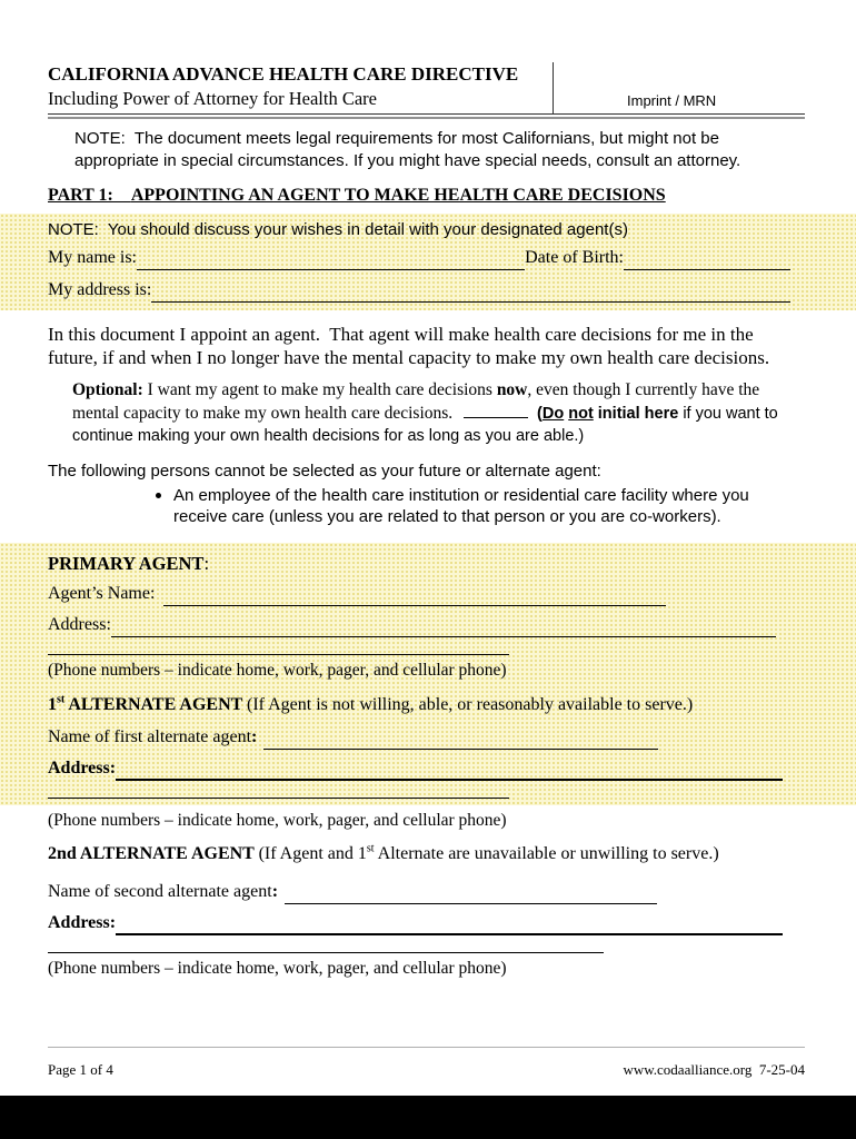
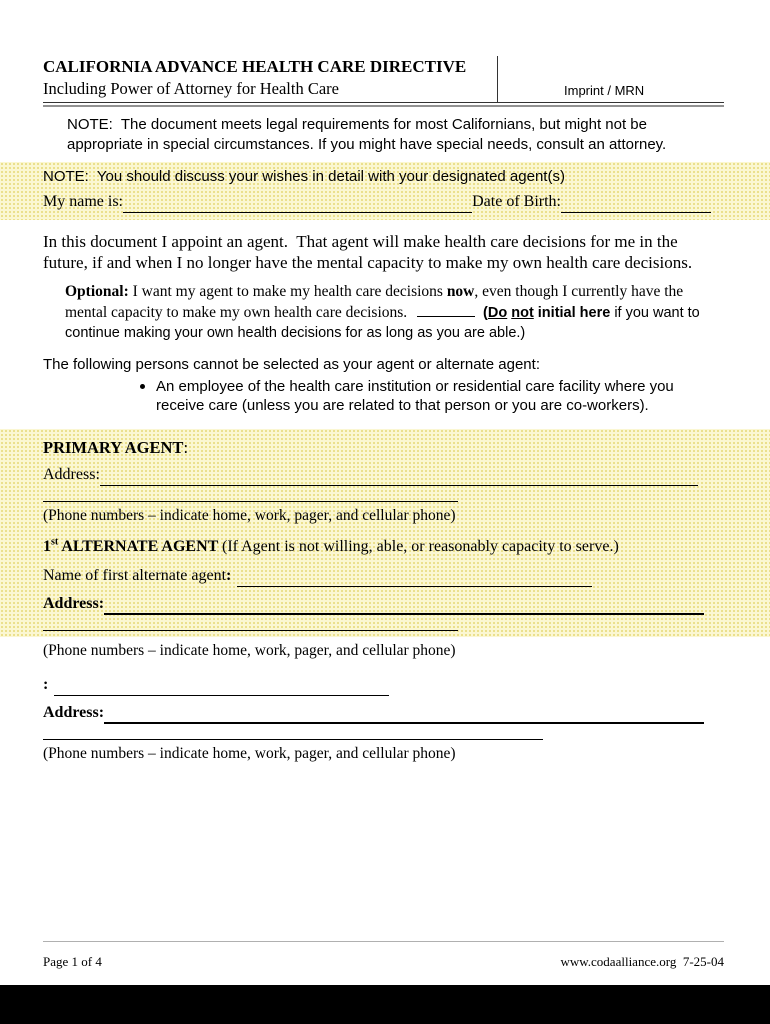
  CALIFORNIA ADVANCE HEALTH CARE DIRECTIVE
  Including Power of Attorney for Health Care
  Imprint / MRN
  NOTE: The document meets legal requirements for most Californians, but might not be appropriate in special circumstances. If you might have special needs, consult an attorney.
- PART 1: APPOINTING AN AGENT TO MAKE HEALTH CARE DECISIONS
  NOTE: You should discuss your wishes in detail with your designated agent(s)
  My name is:
  Date of Birth:
- My address is:
  In this document I appoint an agent. That agent will make health care decisions for me in the future, if and when I no longer have the mental capacity to make my own health care decisions.
  Optional: I want my agent to make my health care decisions now, even though I currently have the mental capacity to make my own health care decisions. (Do not initial here if you want to continue making your own health decisions for as long as you are able.)
- The following persons cannot be selected as your future or alternate agent:
+ The following persons cannot be selected as your agent or alternate agent:
  An employee of the health care institution or residential care facility where you receive care (unless you are related to that person or you are co-workers).
  PRIMARY AGENT:
- Agent’s Name:
  Address:
  (Phone numbers – indicate home, work, pager, and cellular phone)
- 1st ALTERNATE AGENT (If Agent is not willing, able, or reasonably available to serve.)
+ 1st ALTERNATE AGENT (If Agent is not willing, able, or reasonably capacity to serve.)
  Name of first alternate agent
  :
  Address
  :
  (Phone numbers – indicate home, work, pager, and cellular phone)
- 2nd ALTERNATE AGENT (If Agent and 1st Alternate are unavailable or unwilling to serve.)
- Name of second alternate agent
  :
  Address
  :
  (Phone numbers – indicate home, work, pager, and cellular phone)
  Page 1 of 4
  www.codaalliance.org 7-25-04
